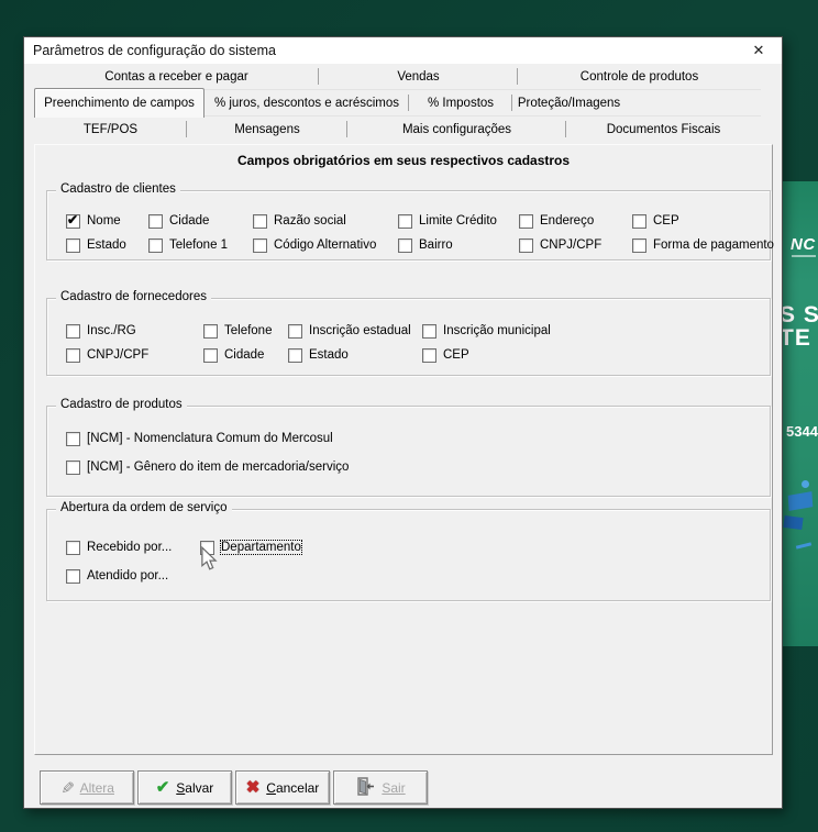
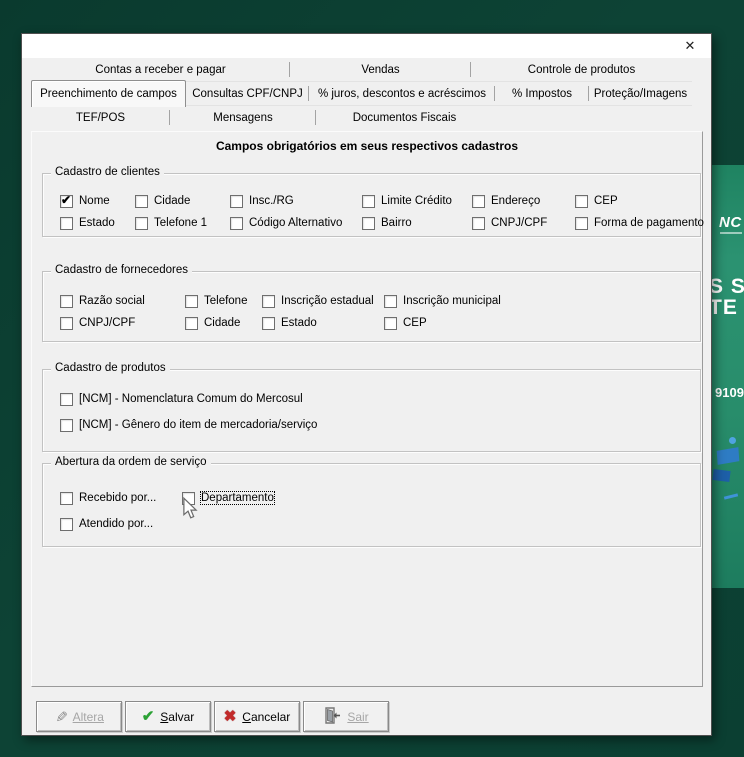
  NC
  S S
  TE
- 5344
+ 9109
- Parâmetros de configuração do sistema
  ✕
  Contas a receber e pagar
  Vendas
  Controle de produtos
  Preenchimento de campos
+ Consultas CPF/CNPJ
  % juros, descontos e acréscimos
  % Impostos
  Proteção/Imagens
  TEF/POS
  Mensagens
- Mais configurações
  Documentos Fiscais
  Campos obrigatórios em seus respectivos cadastros
  Cadastro de clientes
  Nome
  Cidade
- Razão social
+ Insc./RG
  Limite Crédito
  Endereço
  CEP
  Estado
  Telefone 1
  Código Alternativo
  Bairro
  CNPJ/CPF
  Forma de pagamento
  Cadastro de fornecedores
- Insc./RG
+ Razão social
  Telefone
  Inscrição estadual
  Inscrição municipal
  CNPJ/CPF
  Cidade
  Estado
  CEP
  Cadastro de produtos
  [NCM] - Nomenclatura Comum do Mercosul
  [NCM] - Gênero do item de mercadoria/serviço
  Abertura da ordem de serviço
  Recebido por...
  Departamento
  Atendido por...
  Altera
  ✔
  Salvar
  ✖
  Cancelar
  Sair
